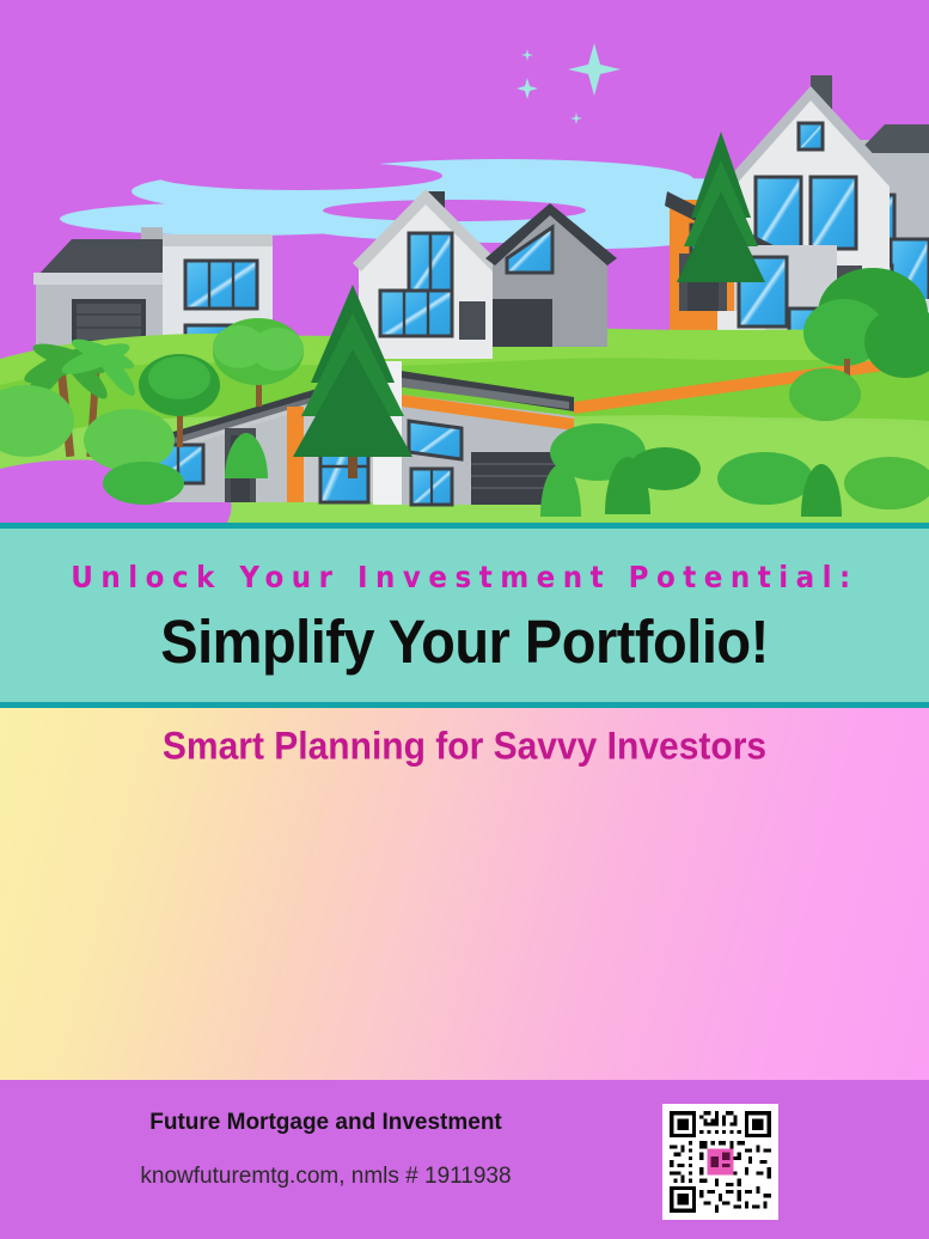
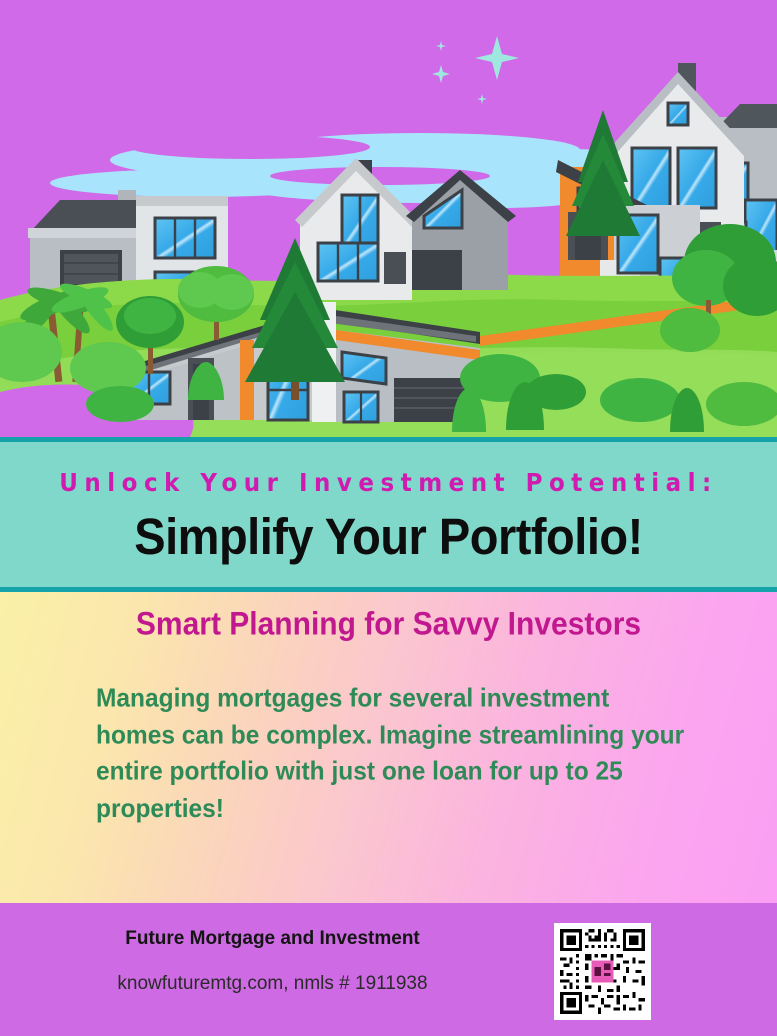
  Unlock Your Investment Potential:
  Simplify Your Portfolio!
  Smart Planning for Savvy Investors
+ Managing mortgages for several investment homes can be complex. Imagine streamlining your entire portfolio with just one loan for up to 25 properties!
  Future Mortgage and Investment
  knowfuturemtg.com, nmls # 1911938
